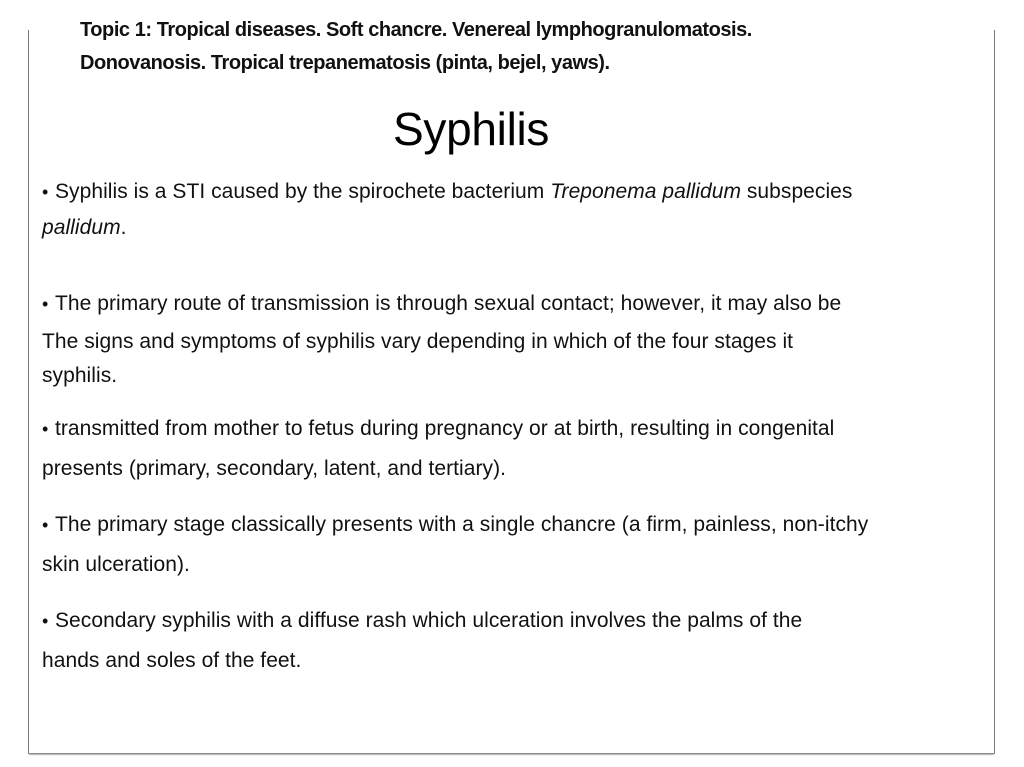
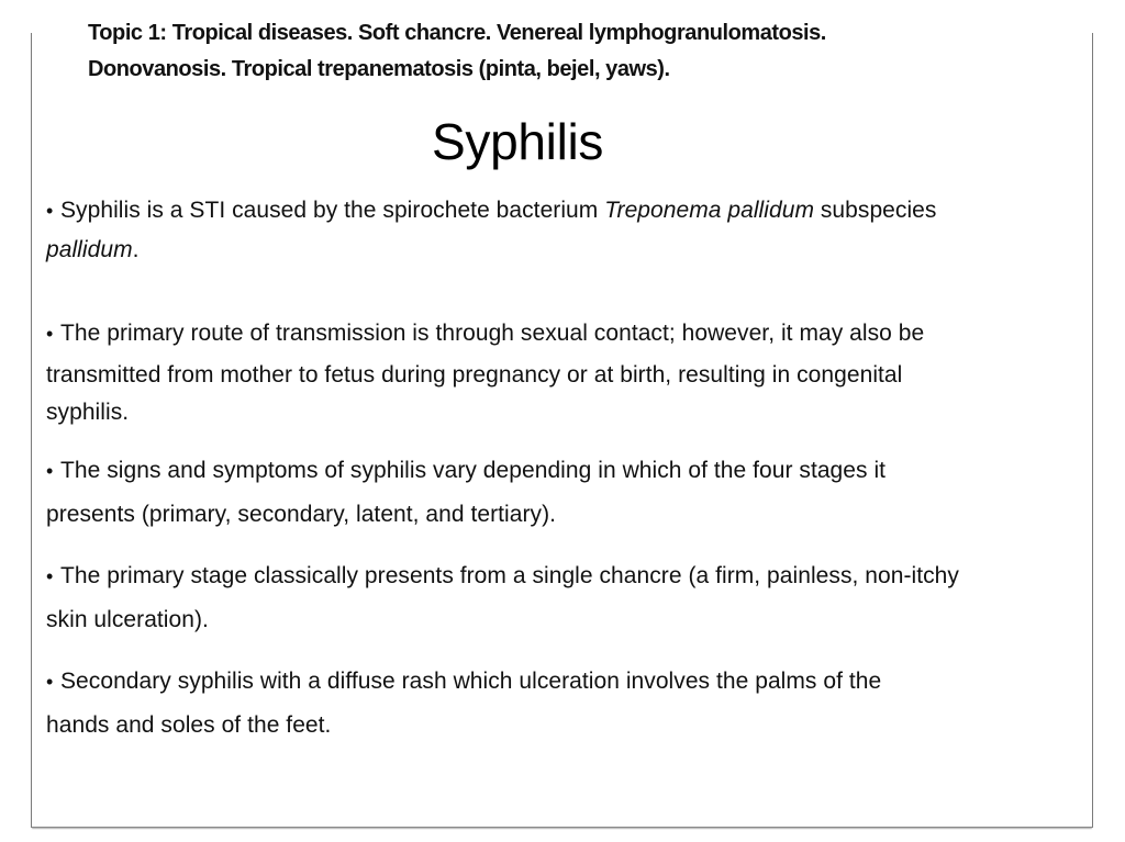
  Topic 1: Tropical diseases. Soft chancre. Venereal lymphogranulomatosis.
  Donovanosis. Tropical trepanematosis (pinta, bejel, yaws).
  Syphilis
  • Syphilis is a STI caused by the spirochete bacterium Treponema pallidum subspecies
  pallidum.
  • The primary route of transmission is through sexual contact; however, it may also be
- The signs and symptoms of syphilis vary depending in which of the four stages it
+ transmitted from mother to fetus during pregnancy or at birth, resulting in congenital
  syphilis.
- • transmitted from mother to fetus during pregnancy or at birth, resulting in congenital
+ • The signs and symptoms of syphilis vary depending in which of the four stages it
  presents (primary, secondary, latent, and tertiary).
- • The primary stage classically presents with a single chancre (a firm, painless, non-itchy
+ • The primary stage classically presents from a single chancre (a firm, painless, non-itchy
  skin ulceration).
  • Secondary syphilis with a diffuse rash which ulceration involves the palms of the
  hands and soles of the feet.
